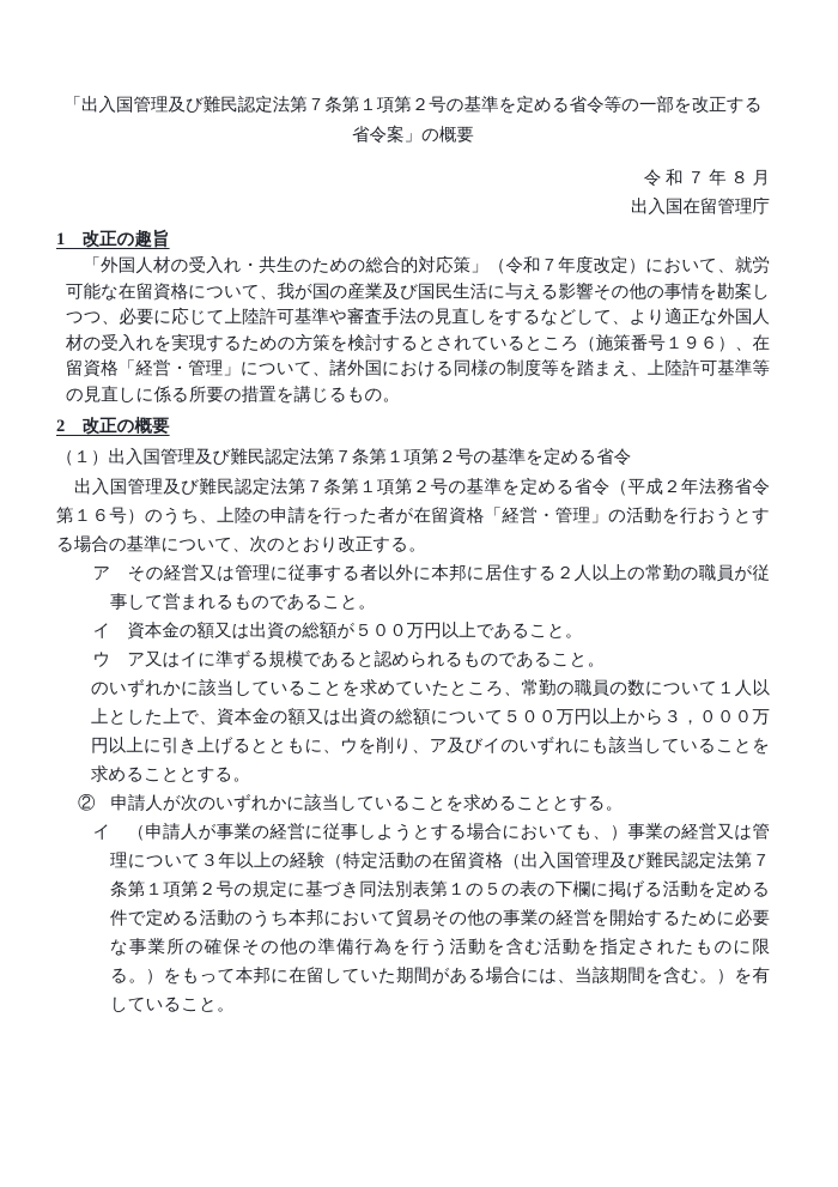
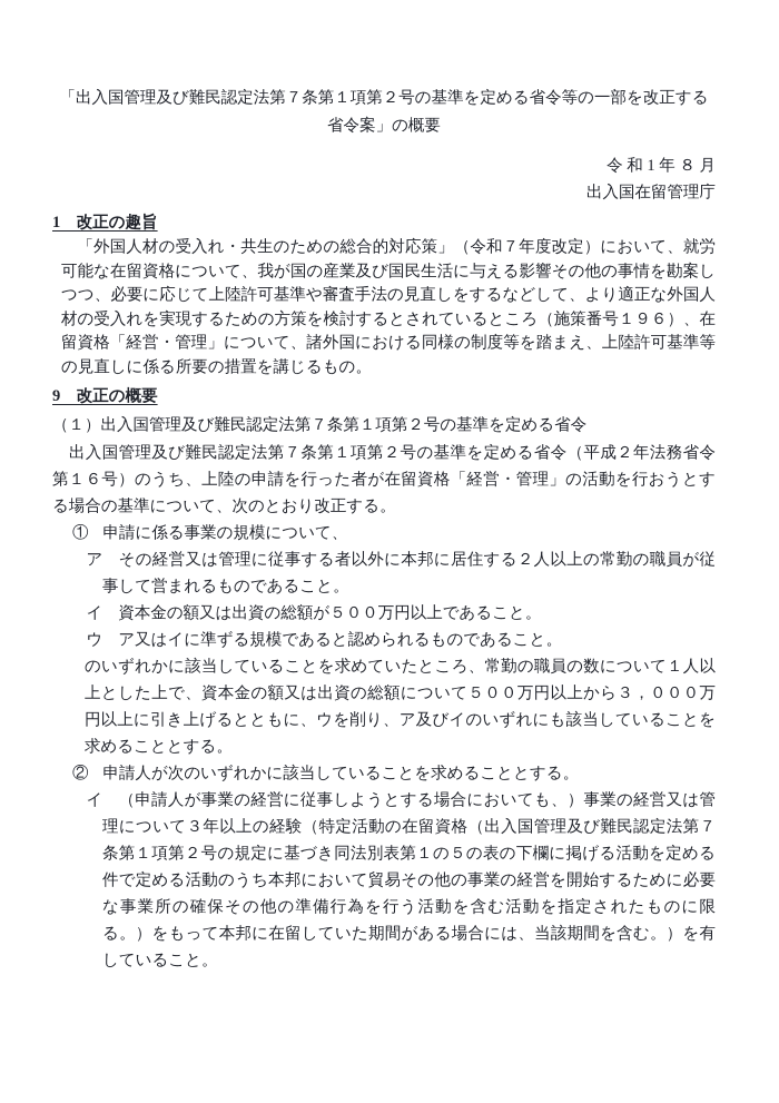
  「出入国管理及び難民認定法第７条第１項第２号の基準を定める省令等の一部を改正する
  省令案」の概要
- 令 和 ７ 年 ８ 月
+ 令 和 1 年 ８ 月
  出入国在留管理庁
  1 改正の趣旨
  「外国人材の受入れ・共生のための総合的対応策」（令和７年度改定）において、就労可能な在留資格について、我が国の産業及び国民生活に与える影響その他の事情を勘案しつつ、必要に応じて上陸許可基準や審査手法の見直しをするなどして、より適正な外国人材の受入れを実現するための方策を検討するとされているところ（施策番号１９６）、在留資格「経営・管理」について、諸外国における同様の制度等を踏まえ、上陸許可基準等の見直しに係る所要の措置を講じるもの。
- 2 改正の概要
+ 9 改正の概要
  （１）出入国管理及び難民認定法第７条第１項第２号の基準を定める省令
  出入国管理及び難民認定法第７条第１項第２号の基準を定める省令（平成２年法務省令第１６号）のうち、上陸の申請を行った者が在留資格「経営・管理」の活動を行おうとする場合の基準について、次のとおり改正する。
+ ① 申請に係る事業の規模について、
  ア その経営又は管理に従事する者以外に本邦に居住する２人以上の常勤の職員が従事して営まれるものであること。
  イ 資本金の額又は出資の総額が５００万円以上であること。
  ウ ア又はイに準ずる規模であると認められるものであること。
  のいずれかに該当していることを求めていたところ、常勤の職員の数について１人以上とした上で、資本金の額又は出資の総額について５００万円以上から３，０００万円以上に引き上げるとともに、ウを削り、ア及びイのいずれにも該当していることを求めることとする。
  ② 申請人が次のいずれかに該当していることを求めることとする。
  イ （申請人が事業の経営に従事しようとする場合においても、）事業の経営又は管理について３年以上の経験（特定活動の在留資格（出入国管理及び難民認定法第７条第１項第２号の規定に基づき同法別表第１の５の表の下欄に掲げる活動を定める件で定める活動のうち本邦において貿易その他の事業の経営を開始するために必要な事業所の確保その他の準備行為を行う活動を含む活動を指定されたものに限る。）をもって本邦に在留していた期間がある場合には、当該期間を含む。）を有していること。
